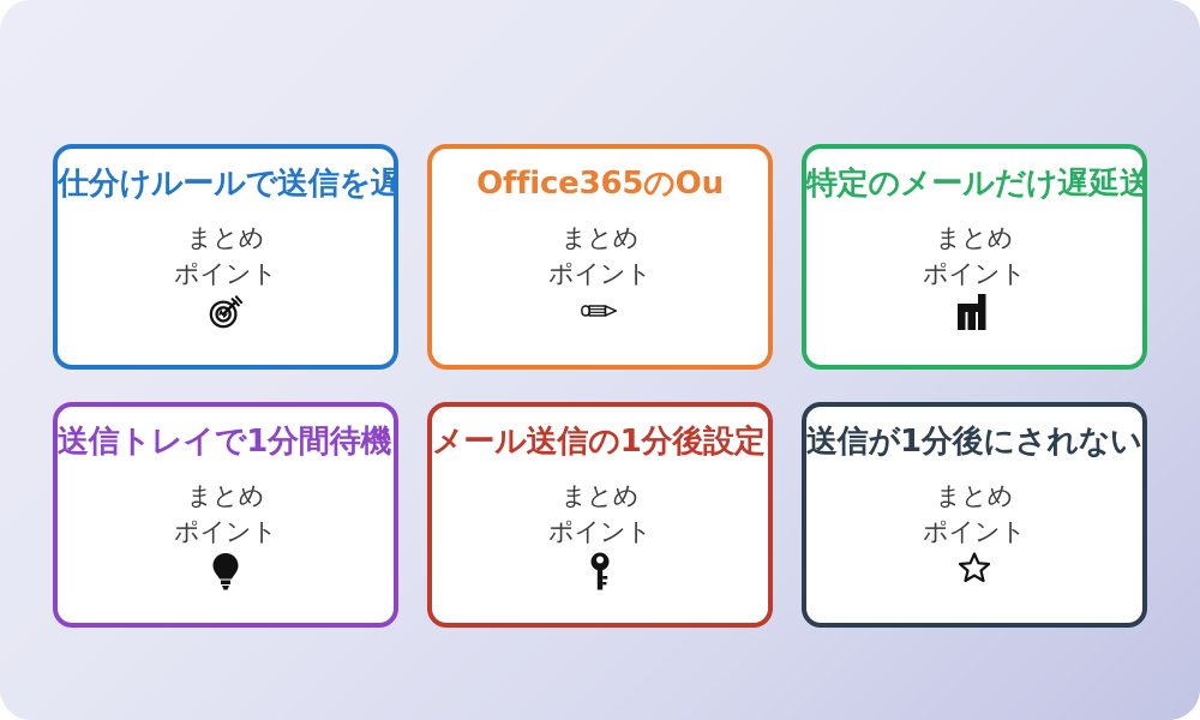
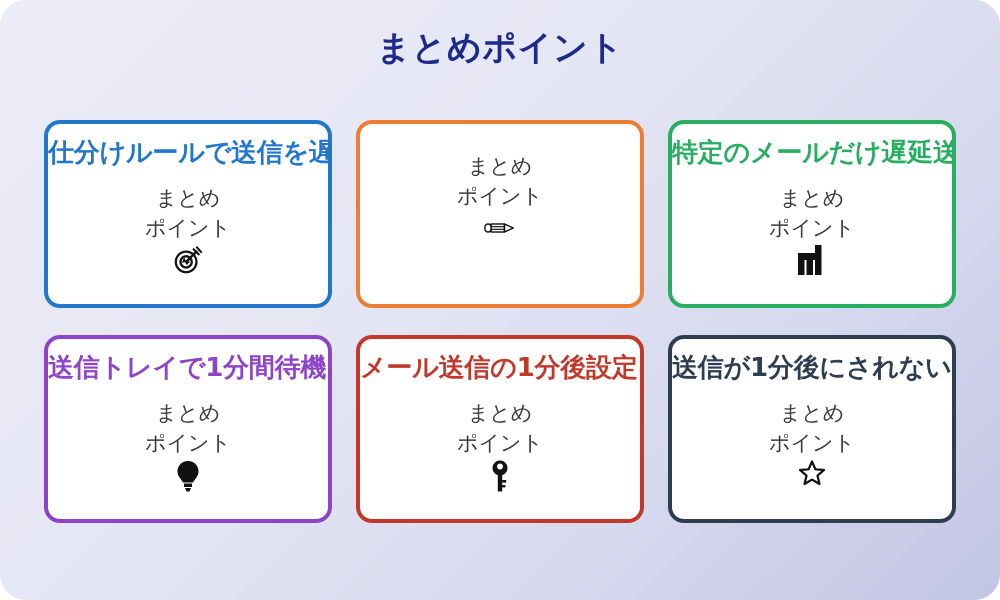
+ まとめポイント
  仕分けルールで送信を遅
  まとめ
  ポイント
- Office365のOu
  まとめ
  ポイント
  特定のメールだけ遅延送
  まとめ
  ポイント
  送信トレイで1分間待機
  まとめ
  ポイント
  メール送信の1分後設定
  まとめ
  ポイント
  送信が1分後にされない
  まとめ
  ポイント
